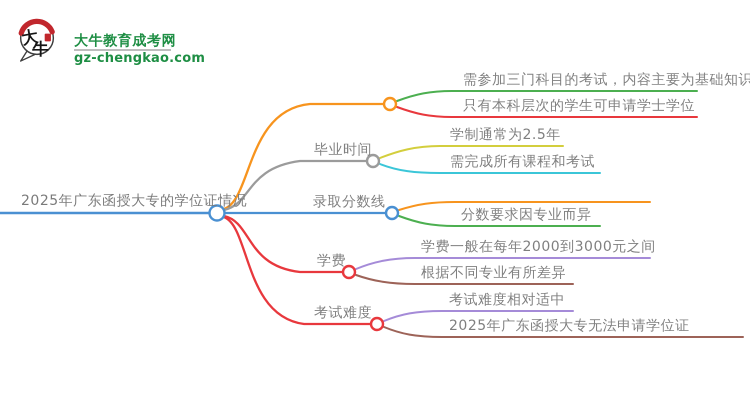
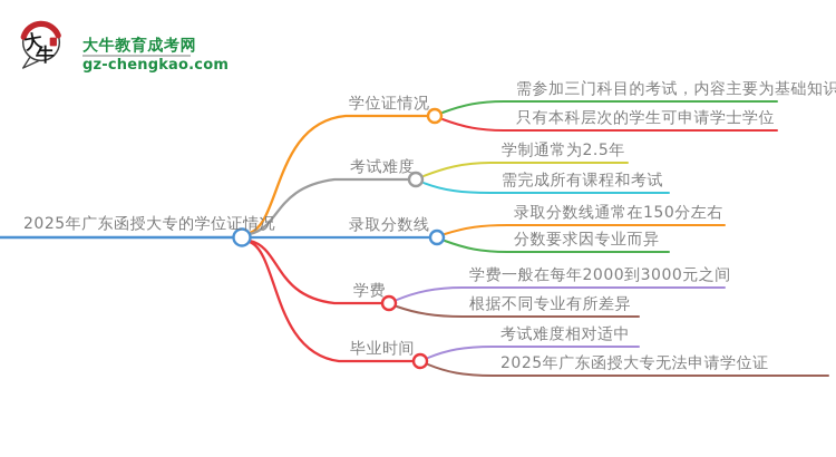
  牛
  大牛教育成考网
  gz-chengkao.com
  2025年广东函授大专的学位证情况
+ 学位证情况
  需参加三门科目的考试，内容主要为基础知识
  只有本科层次的学生可申请学士学位
- 毕业时间
+ 考试难度
  学制通常为2.5年
  需完成所有课程和考试
  录取分数线
+ 录取分数线通常在150分左右
  分数要求因专业而异
  学费
  学费一般在每年2000到3000元之间
  根据不同专业有所差异
- 考试难度
+ 毕业时间
  考试难度相对适中
  2025年广东函授大专无法申请学位证
